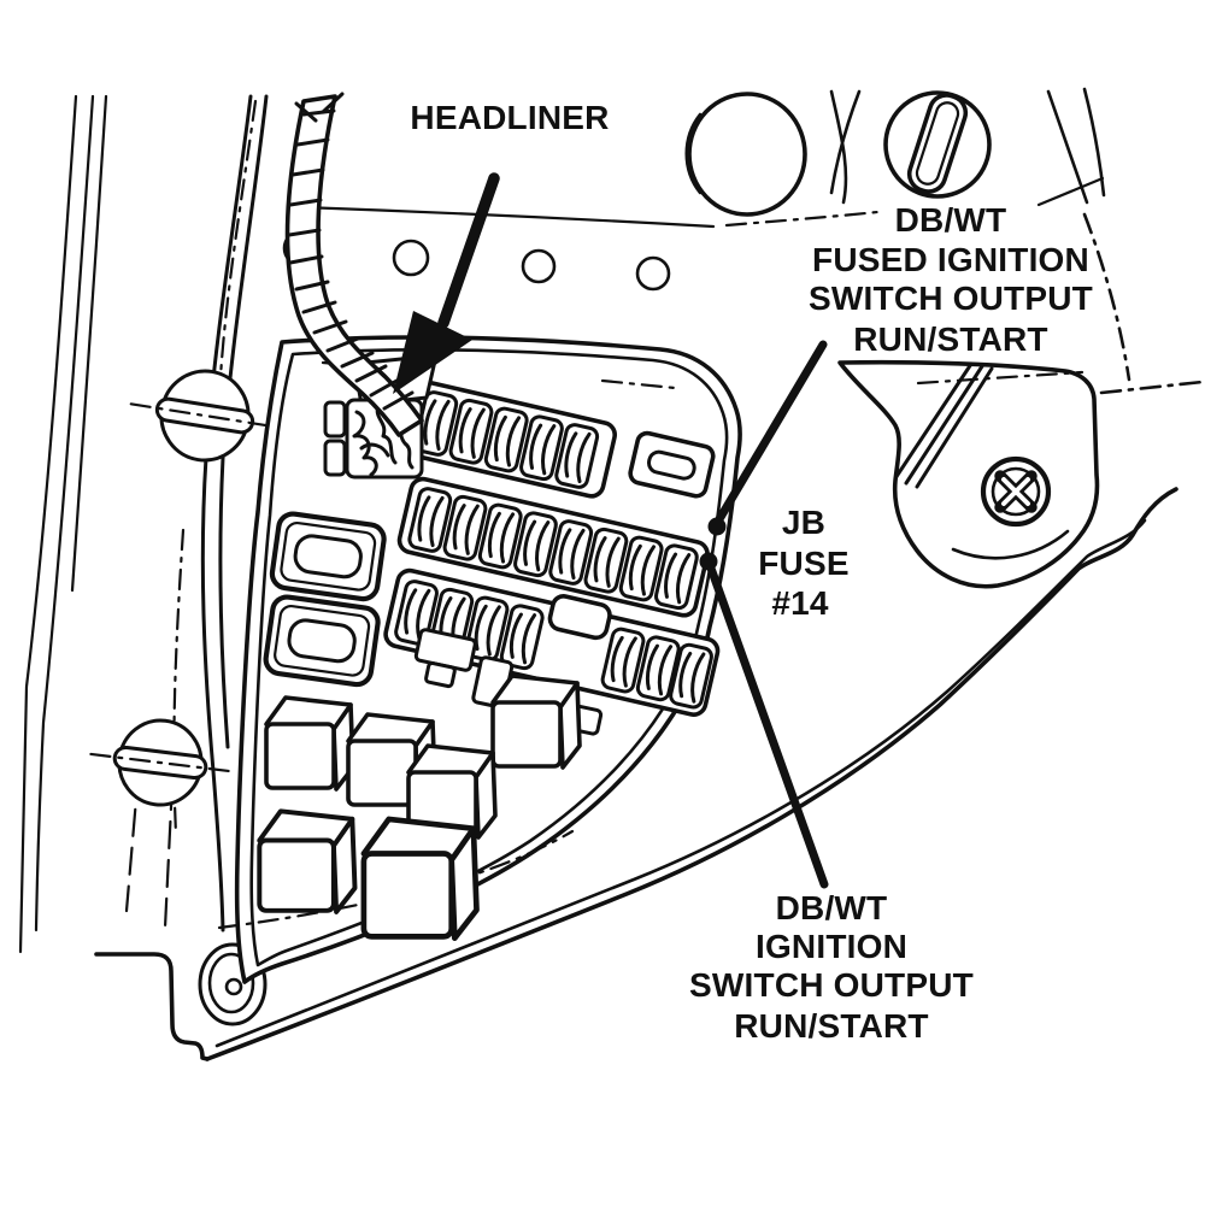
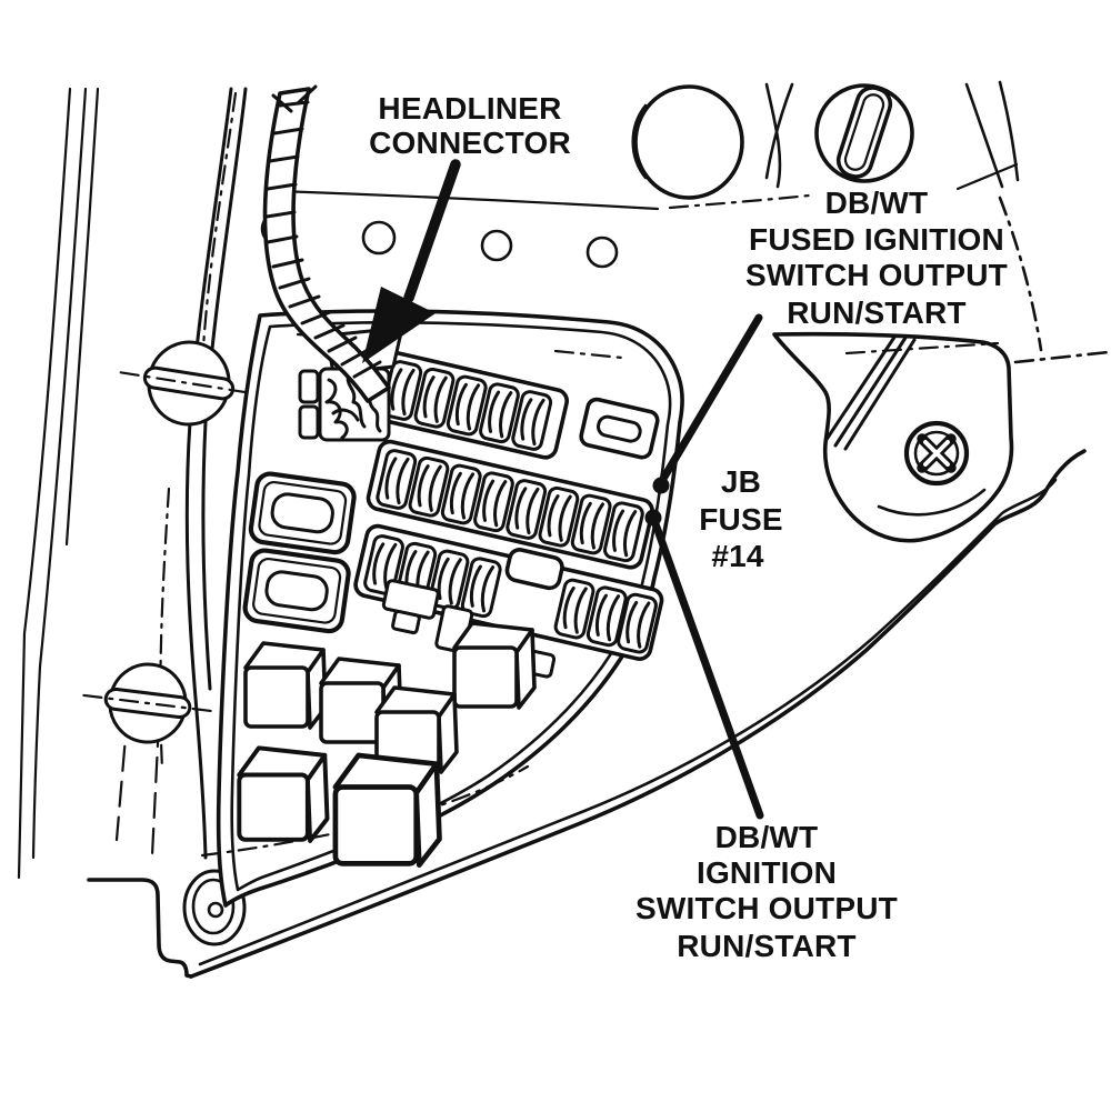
  HEADLINER
+ CONNECTOR
  DB/WT
  FUSED IGNITION
  SWITCH OUTPUT
  RUN/START
  JB
  FUSE
  #14
  DB/WT
  IGNITION
  SWITCH OUTPUT
  RUN/START
